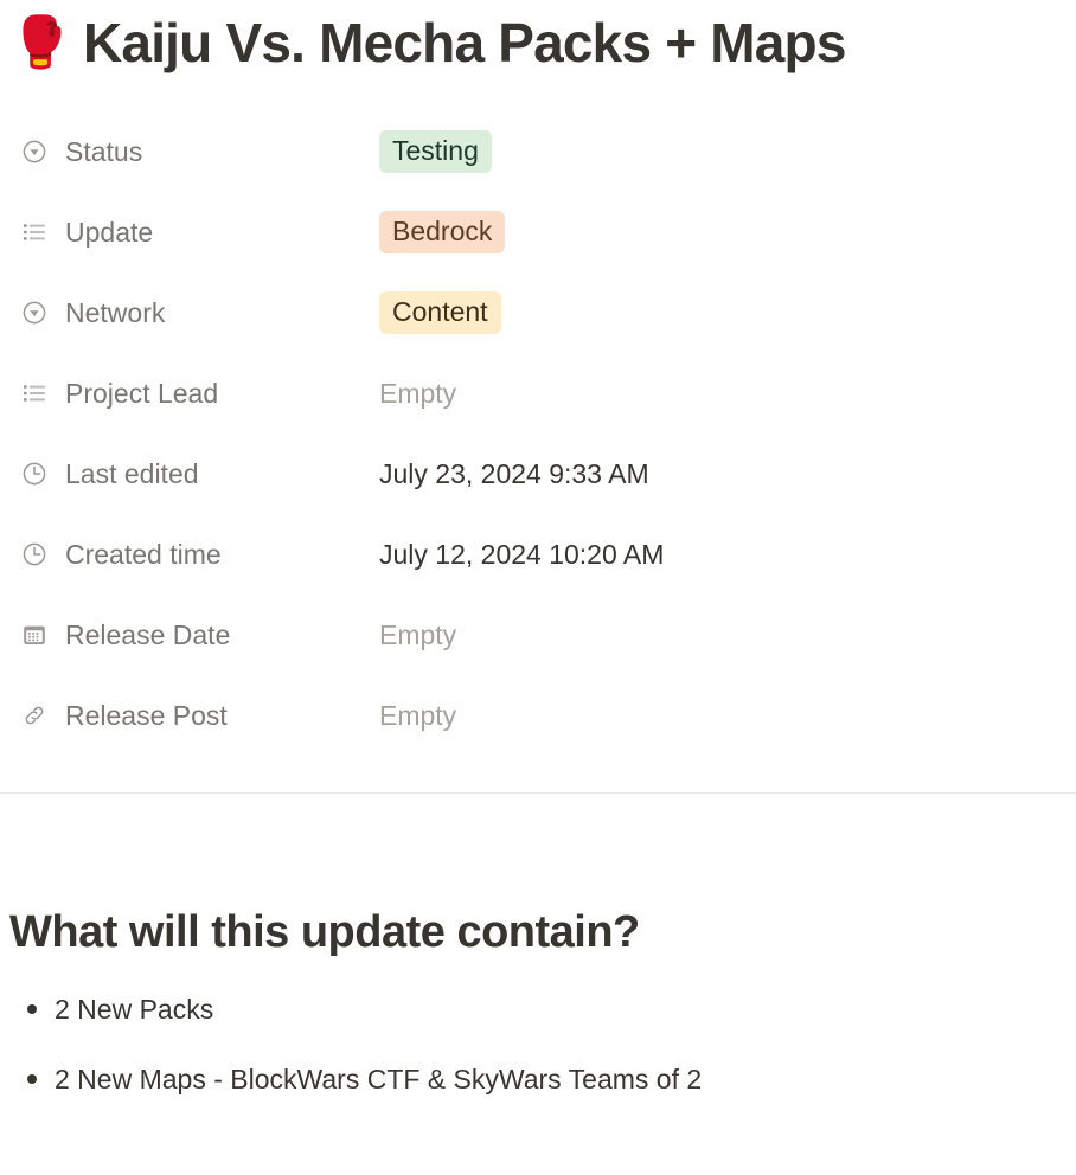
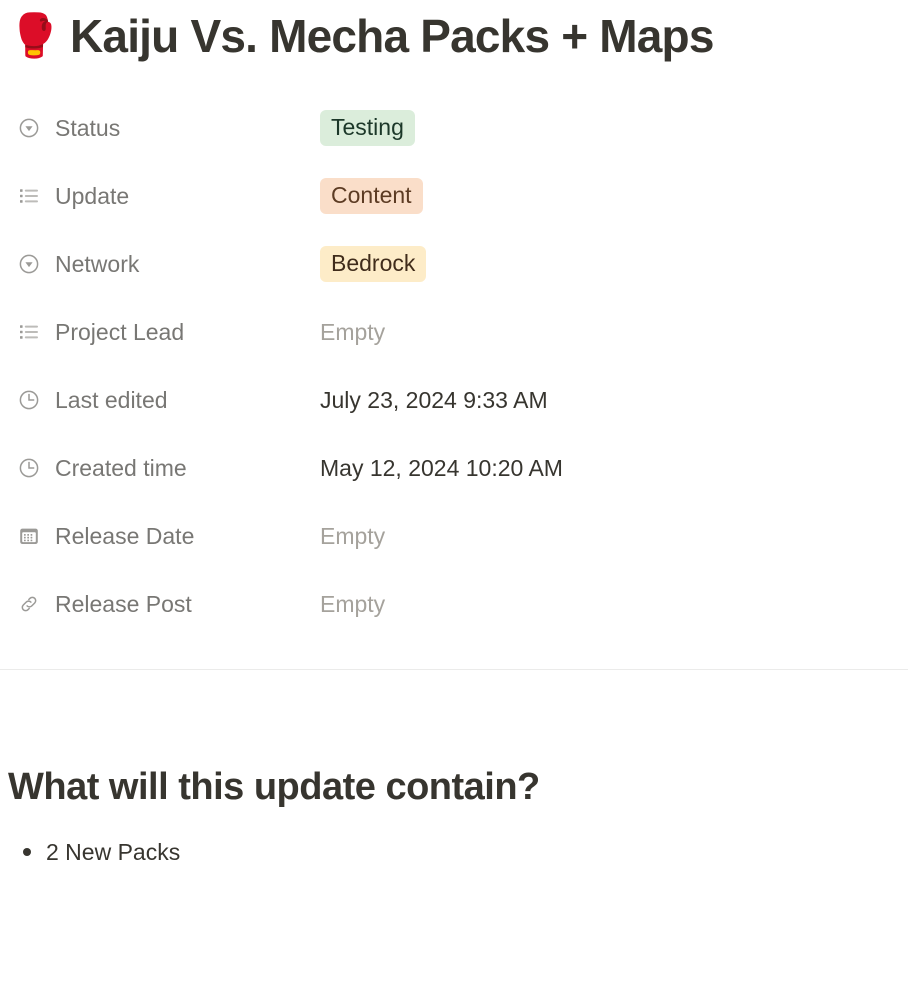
  🥊
  Kaiju Vs. Mecha Packs + Maps
  Status
  Testing
  Update
- Bedrock
+ Content
  Network
- Content
+ Bedrock
  Project Lead
  Empty
  Last edited
  July 23, 2024 9:33 AM
  Created time
- July 12, 2024 10:20 AM
+ May 12, 2024 10:20 AM
  Release Date
  Empty
  Release Post
  Empty
  What will this update contain?
  2 New Packs
- 2 New Maps - BlockWars CTF & SkyWars Teams of 2
